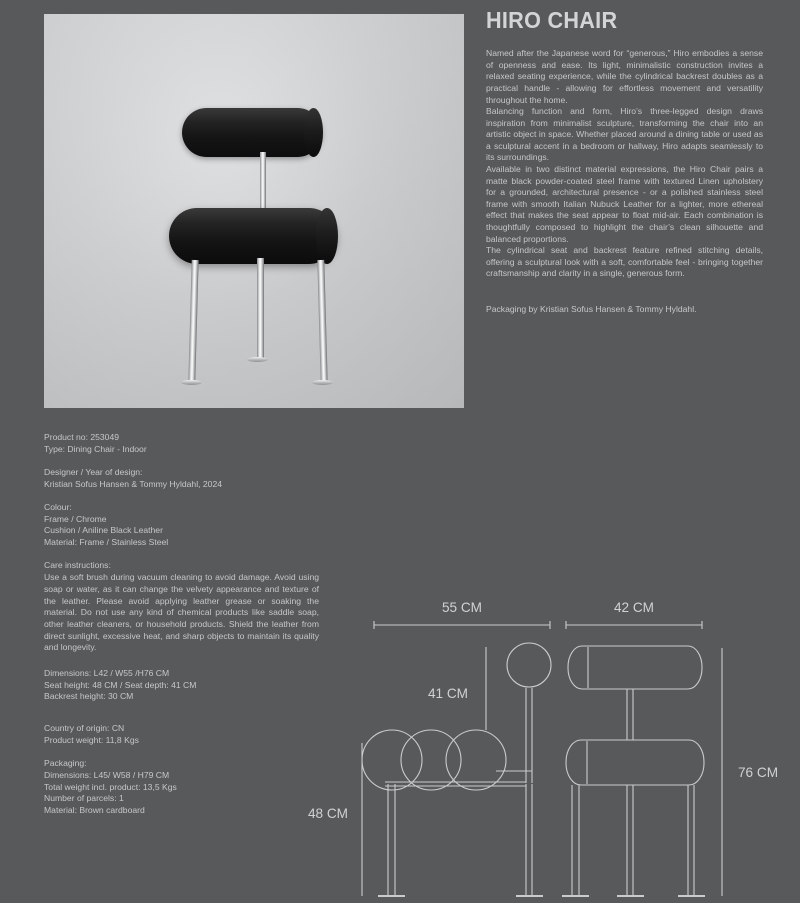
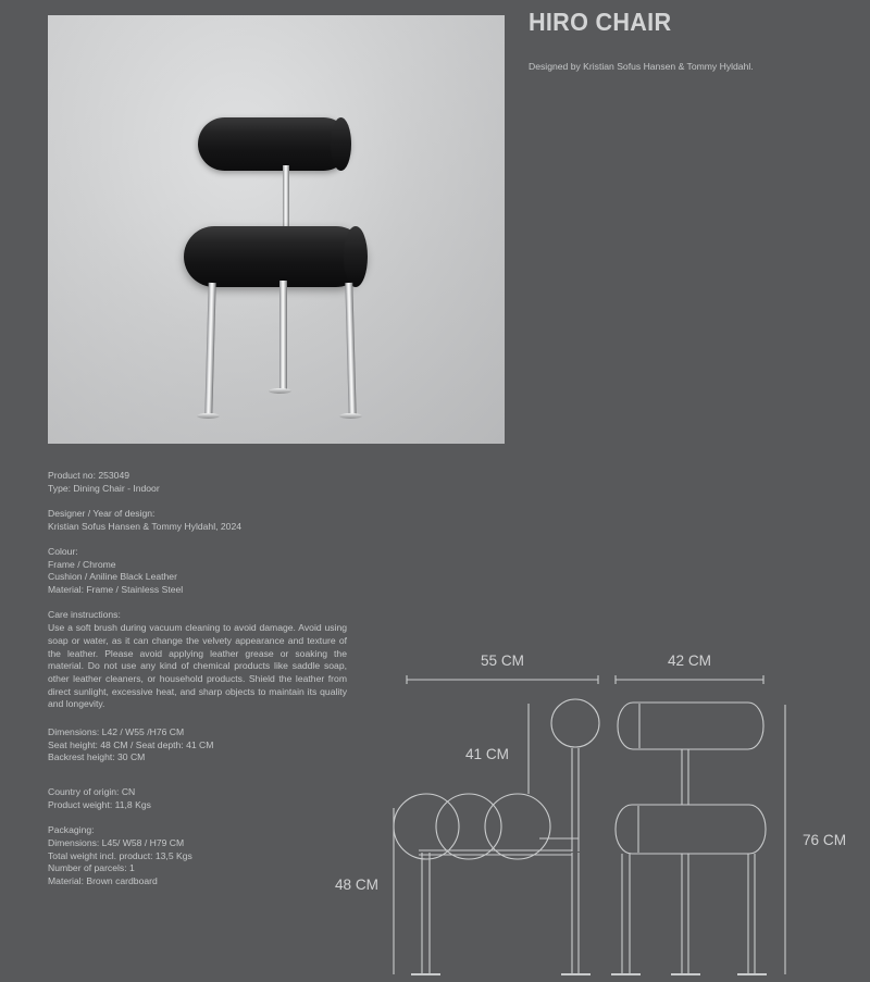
  HIRO CHAIR
- Named after the Japanese word for “generous,” Hiro embodies a sense of openness and ease. Its light, minimalistic construction invites a relaxed seating experience, while the cylindrical backrest doubles as a practical handle - allowing for effortless movement and versatility throughout the home.
- Balancing function and form, Hiro’s three-legged design draws inspiration from minimalist sculpture, transforming the chair into an artistic object in space. Whether placed around a dining table or used as a sculptural accent in a bedroom or hallway, Hiro adapts seamlessly to its surroundings.
- Available in two distinct material expressions, the Hiro Chair pairs a matte black powder-coated steel frame with textured Linen upholstery for a grounded, architectural presence - or a polished stainless steel frame with smooth Italian Nubuck Leather for a lighter, more ethereal effect that makes the seat appear to float mid-air. Each combination is thoughtfully composed to highlight the chair’s clean silhouette and balanced proportions.
- The cylindrical seat and backrest feature refined stitching details, offering a sculptural look with a soft, comfortable feel - bringing together craftsmanship and clarity in a single, generous form.
- Packaging by Kristian Sofus Hansen & Tommy Hyldahl.
+ Designed by Kristian Sofus Hansen & Tommy Hyldahl.
  Product no: 253049
  Type: Dining Chair - Indoor
  Designer / Year of design:
  Kristian Sofus Hansen & Tommy Hyldahl, 2024
  Colour:
  Frame / Chrome
  Cushion / Aniline Black Leather
  Material: Frame / Stainless Steel
  Care instructions:
  Use a soft brush during vacuum cleaning to avoid damage. Avoid using soap or water, as it can change the velvety appearance and texture of the leather. Please avoid applying leather grease or soaking the material. Do not use any kind of chemical products like saddle soap, other leather cleaners, or household products. Shield the leather from direct sunlight, excessive heat, and sharp objects to maintain its quality and longevity.
  Dimensions: L42 / W55 /H76 CM
  Seat height: 48 CM / Seat depth: 41 CM
  Backrest height: 30 CM
  Country of origin: CN
  Product weight: 11,8 Kgs
  Packaging:
  Dimensions: L45/ W58 / H79 CM
  Total weight incl. product: 13,5 Kgs
  Number of parcels: 1
  Material: Brown cardboard
  55 CM
  42 CM
  41 CM
  48 CM
  76 CM
